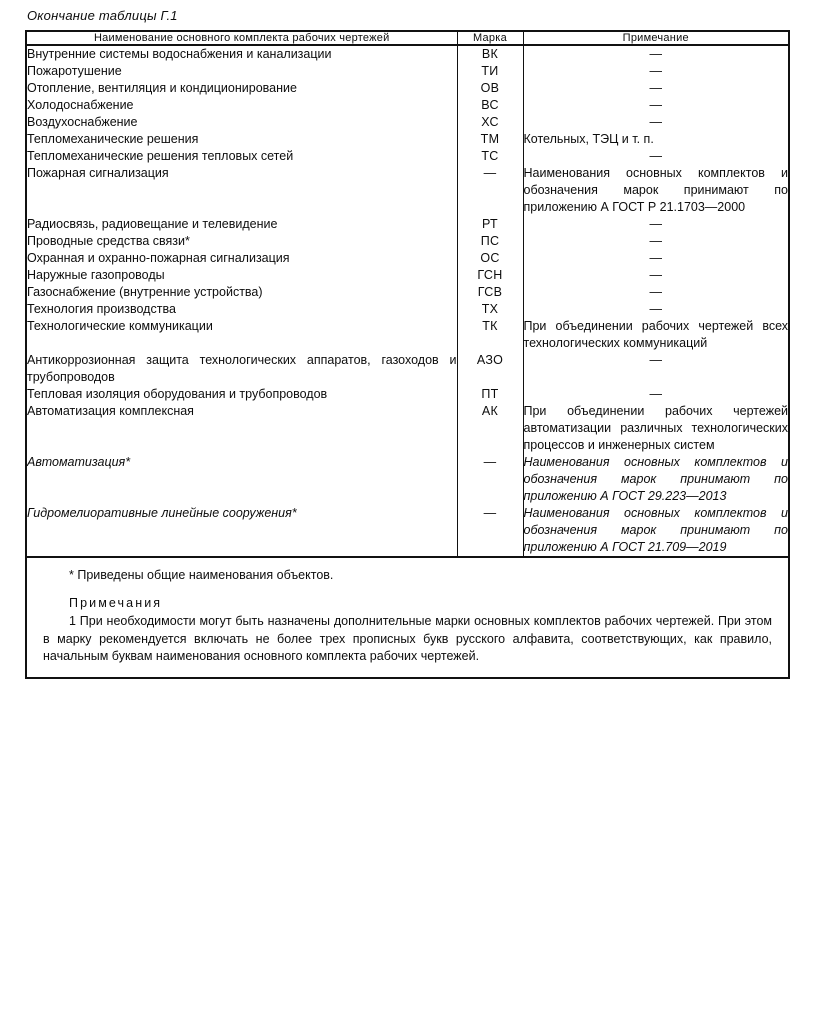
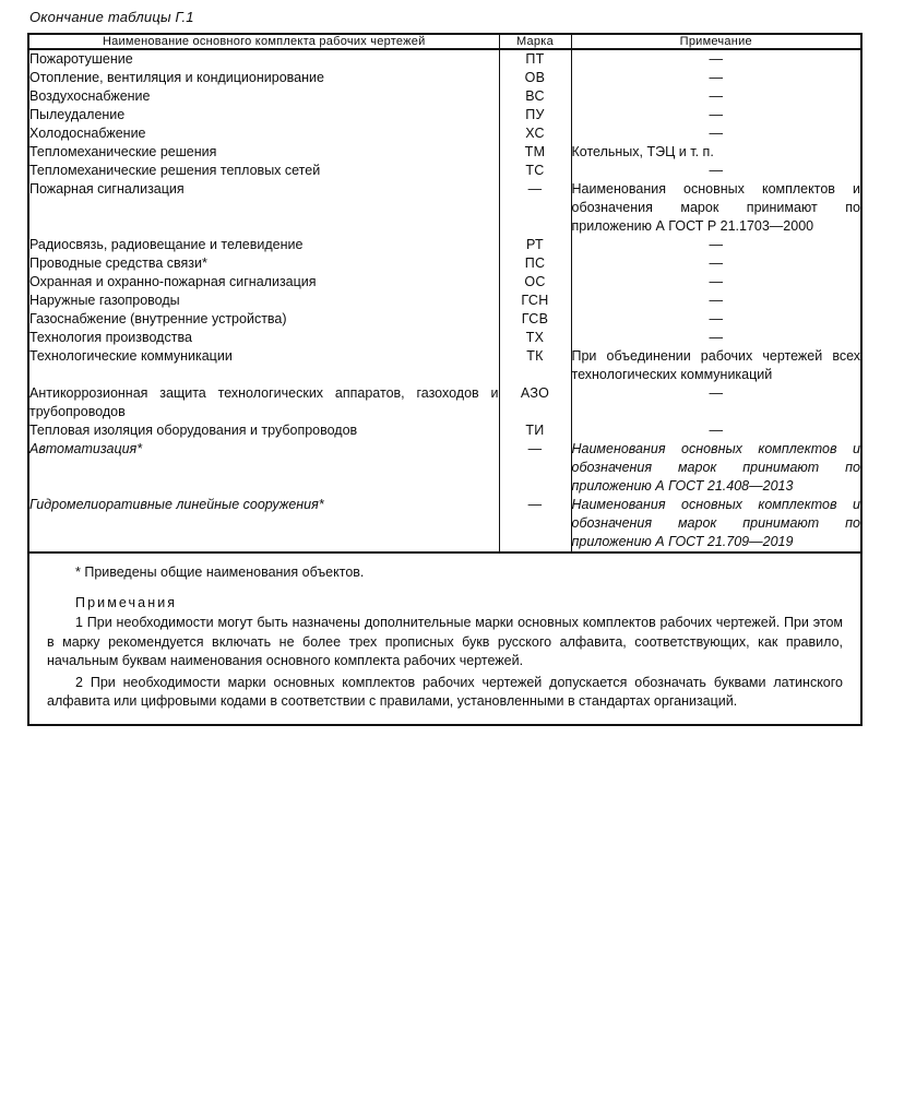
  Окончание таблицы Г.1
  Наименование основного комплекта рабочих чертежей	Марка	Примечание
- Внутренние системы водоснабжения и канализации	ВК	—
- Пожаротушение	ТИ	—
+ Пожаротушение	ПТ	—
  Отопление, вентиляция и кондиционирование	ОВ	—
- Холодоснабжение	ВС	—
+ Воздухоснабжение	ВС	—
+ Пылеудаление	ПУ	—
- Воздухоснабжение	ХС	—
+ Холодоснабжение	ХС	—
  Тепломеханические решения	ТМ	Котельных, ТЭЦ и т. п.
  Тепломеханические решения тепловых сетей	ТС	—
  Пожарная сигнализация	—	Наименования основных комплектов и обозначения марок принимают по приложению А ГОСТ Р 21.1703—2000
  Радиосвязь, радиовещание и телевидение	РТ	—
  Проводные средства связи*	ПС	—
  Охранная и охранно-пожарная сигнализация	ОС	—
  Наружные газопроводы	ГСН	—
  Газоснабжение (внутренние устройства)	ГСВ	—
  Технология производства	ТХ	—
  Технологические коммуникации	ТК	При объединении рабочих чертежей всех технологических коммуникаций
  Антикоррозионная защита технологических аппаратов, газоходов и трубопроводов	АЗО	—
- Тепловая изоляция оборудования и трубопроводов	ПТ	—
+ Тепловая изоляция оборудования и трубопроводов	ТИ	—
- Автоматизация комплексная	АК	При объединении рабочих чертежей автоматизации различных технологических процессов и инженерных систем
- Автоматизация*	—	Наименования основных комплектов и обозначения марок принимают по приложению А ГОСТ 29.223—2013
+ Автоматизация*	—	Наименования основных комплектов и обозначения марок принимают по приложению А ГОСТ 21.408—2013
  Гидромелиоративные линейные сооружения*	—	Наименования основных комплектов и обозначения марок принимают по приложению А ГОСТ 21.709—2019
  * Приведены общие наименования объектов.
  Примечания
  1 При необходимости могут быть назначены дополнительные марки основных комплектов рабочих чертежей. При этом в марку рекомендуется включать не более трех прописных букв русского алфавита, соответствующих, как правило, начальным буквам наименования основного комплекта рабочих чертежей.
+ 2 При необходимости марки основных комплектов рабочих чертежей допускается обозначать буквами латинского алфавита или цифровыми кодами в соответствии с правилами, установленными в стандартах организаций.
